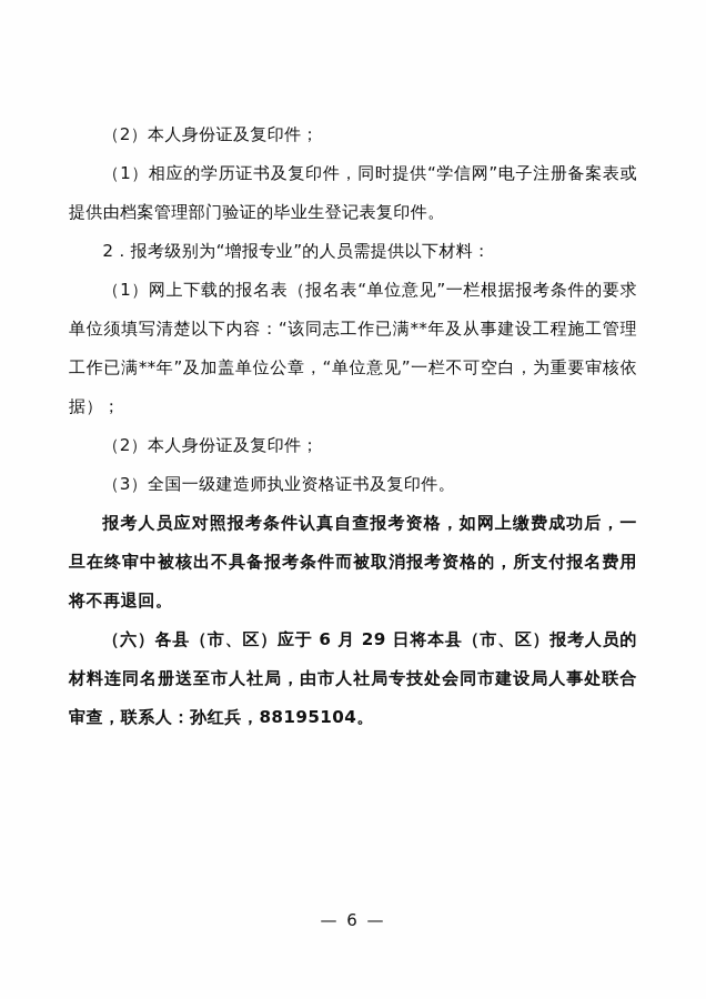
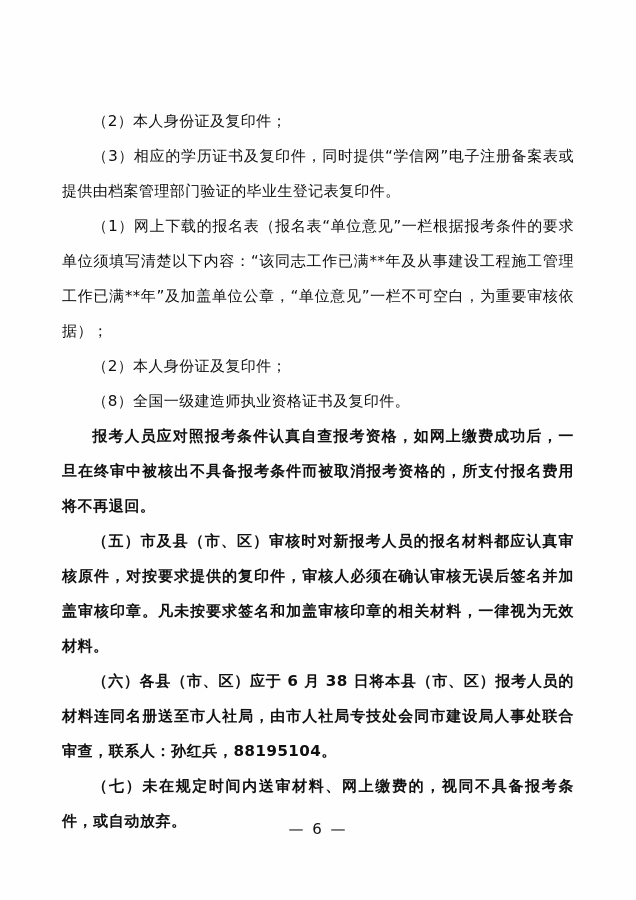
  （2）本人身份证及复印件；
- （1）相应的学历证书及复印件，同时提供“学信网”电子注册备案表或提供由档案管理部门验证的毕业生登记表复印件。
+ （3）相应的学历证书及复印件，同时提供“学信网”电子注册备案表或提供由档案管理部门验证的毕业生登记表复印件。
- 2．报考级别为“增报专业”的人员需提供以下材料：
  （1）网上下载的报名表（报名表“单位意见”一栏根据报考条件的要求单位须填写清楚以下内容：“该同志工作已满**年及从事建设工程施工管理工作已满**年”及加盖单位公章，“单位意见”一栏不可空白，为重要审核依据）；
  （2）本人身份证及复印件；
- （3）全国一级建造师执业资格证书及复印件。
+ （8）全国一级建造师执业资格证书及复印件。
  报考人员应对照报考条件认真自查报考资格，如网上缴费成功后，一旦在终审中被核出不具备报考条件而被取消报考资格的，所支付报名费用将不再退回。
+ （五）市及县（市、区）审核时对新报考人员的报名材料都应认真审核原件，对按要求提供的复印件，审核人必须在确认审核无误后签名并加盖审核印章。凡未按要求签名和加盖审核印章的相关材料，一律视为无效材料。
- （六）各县（市、区）应于 6 月 29 日将本县（市、区）报考人员的材料连同名册送至市人社局，由市人社局专技处会同市建设局人事处联合审查，联系人：孙红兵，88195104。
+ （六）各县（市、区）应于 6 月 38 日将本县（市、区）报考人员的材料连同名册送至市人社局，由市人社局专技处会同市建设局人事处联合审查，联系人：孙红兵，88195104。
+ （七）未在规定时间内送审材料、网上缴费的，视同不具备报考条件，或自动放弃。
  — 6 —
